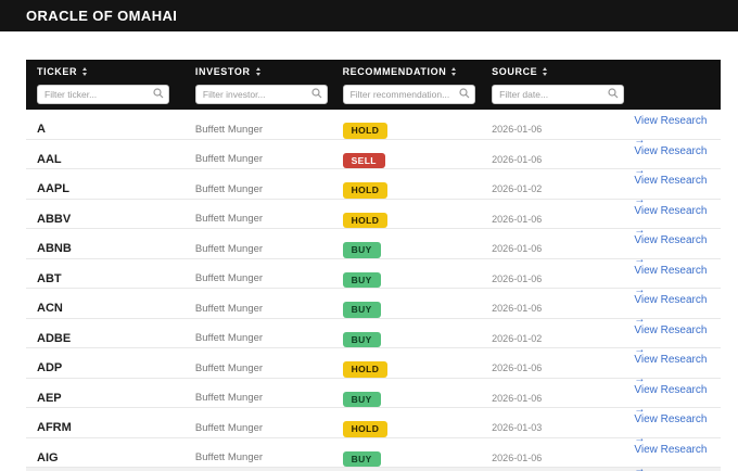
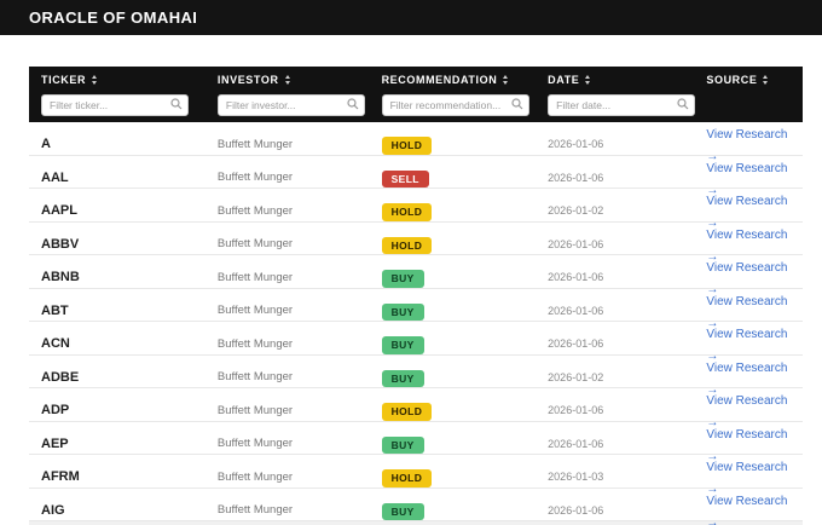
  ORACLE OF OMAHAI
  TICKER
  INVESTOR
  RECOMMENDATION
+ DATE
  SOURCE
  Filter ticker...
  Filter investor...
  Filter recommendation...
  Filter date...
  A
  Buffett Munger
  HOLD
  2026-01-06
  View Research →
  AAL
  Buffett Munger
  SELL
  2026-01-06
  View Research →
  AAPL
  Buffett Munger
  HOLD
  2026-01-02
  View Research →
  ABBV
  Buffett Munger
  HOLD
  2026-01-06
  View Research →
  ABNB
  Buffett Munger
  BUY
  2026-01-06
  View Research →
  ABT
  Buffett Munger
  BUY
  2026-01-06
  View Research →
  ACN
  Buffett Munger
  BUY
  2026-01-06
  View Research →
  ADBE
  Buffett Munger
  BUY
  2026-01-02
  View Research →
  ADP
  Buffett Munger
  HOLD
  2026-01-06
  View Research →
  AEP
  Buffett Munger
  BUY
  2026-01-06
  View Research →
  AFRM
  Buffett Munger
  HOLD
  2026-01-03
  View Research →
  AIG
  Buffett Munger
  BUY
  2026-01-06
  View Research →
